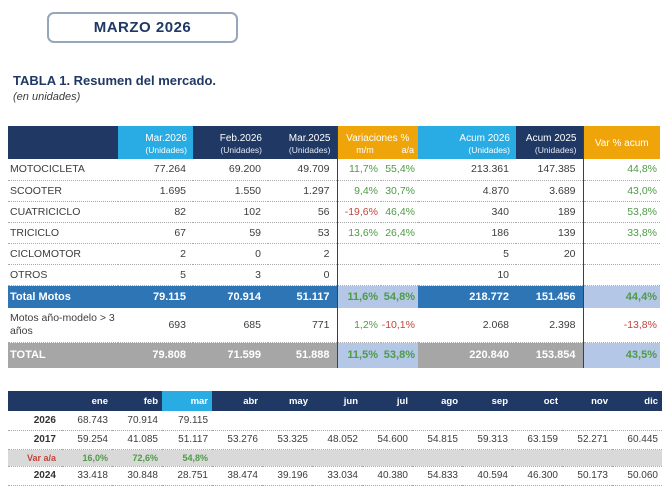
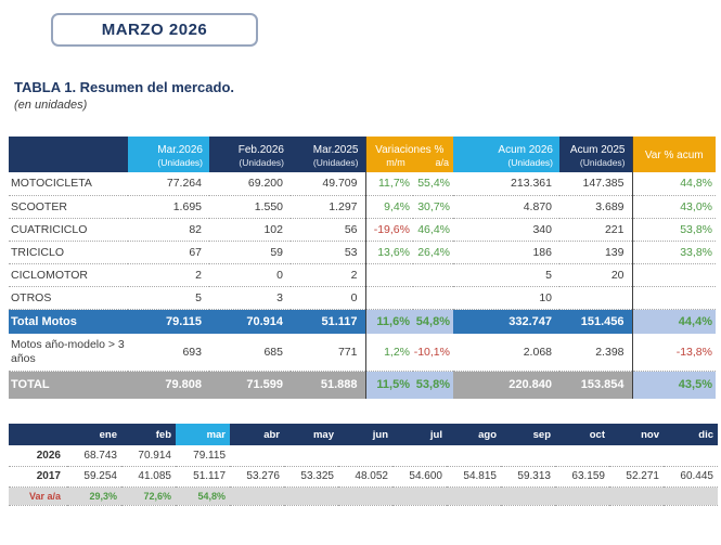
  MARZO 2026
  TABLA 1. Resumen del mercado.
  (en unidades)
  	Mar.2026(Unidades)	Feb.2026(Unidades)	Mar.2025(Unidades)	Variaciones %m/m a/a	Acum 2026(Unidades)	Acum 2025(Unidades)	Var % acum
  MOTOCICLETA	77.264	69.200	49.709	11,7%	55,4%	213.361	147.385	44,8%
  SCOOTER	1.695	1.550	1.297	9,4%	30,7%	4.870	3.689	43,0%
- CUATRICICLO	82	102	56	-19,6%	46,4%	340	189	53,8%
+ CUATRICICLO	82	102	56	-19,6%	46,4%	340	221	53,8%
  TRICICLO	67	59	53	13,6%	26,4%	186	139	33,8%
  CICLOMOTOR	2	0	2			5	20
  OTROS	5	3	0			10
- Total Motos	79.115	70.914	51.117	11,6%	54,8%	218.772	151.456	44,4%
+ Total Motos	79.115	70.914	51.117	11,6%	54,8%	332.747	151.456	44,4%
  Motos año-modelo > 3 años	693	685	771	1,2%	-10,1%	2.068	2.398	-13,8%
  TOTAL	79.808	71.599	51.888	11,5%	53,8%	220.840	153.854	43,5%
  	ene	feb	mar	abr	may	jun	jul	ago	sep	oct	nov	dic
  2026	68.743	70.914	79.115
  2017	59.254	41.085	51.117	53.276	53.325	48.052	54.600	54.815	59.313	63.159	52.271	60.445
- Var a/a	16,0%	72,6%	54,8%
+ Var a/a	29,3%	72,6%	54,8%
- 2024	33.418	30.848	28.751	38.474	39.196	33.034	40.380	54.833	40.594	46.300	50.173	50.060
